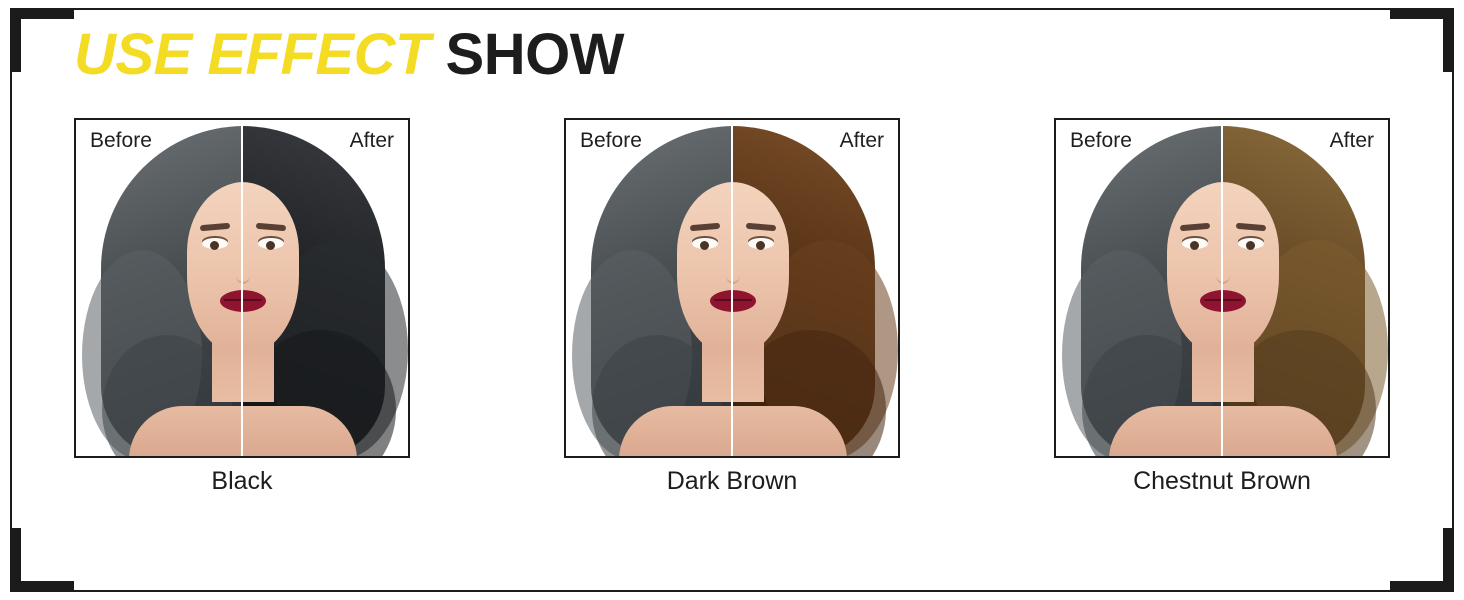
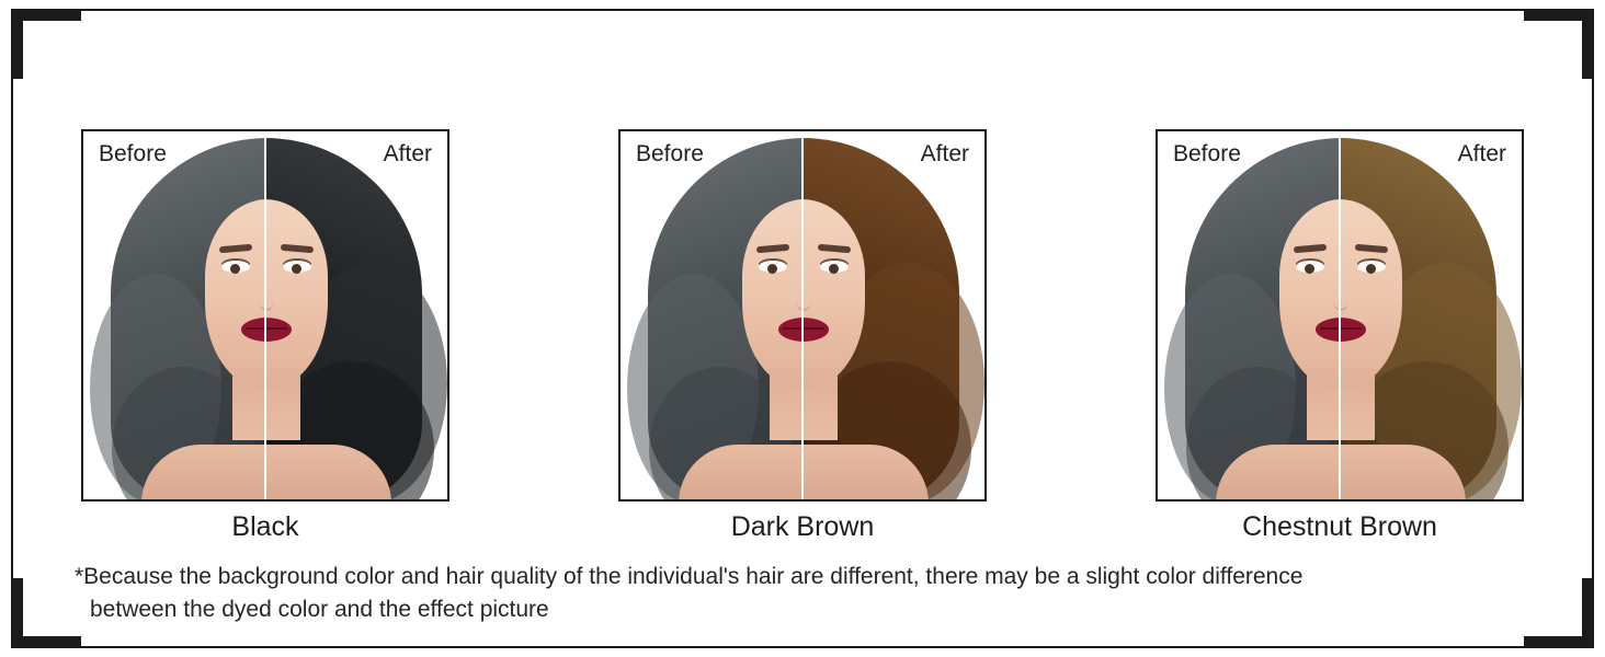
- USE EFFECT SHOW
  Before
  After
  Black
  Before
  After
  Dark Brown
  Before
  After
  Chestnut Brown
+ *Because the background color and hair quality of the individual's hair are different, there may be a slight color difference
+ between the dyed color and the effect picture
